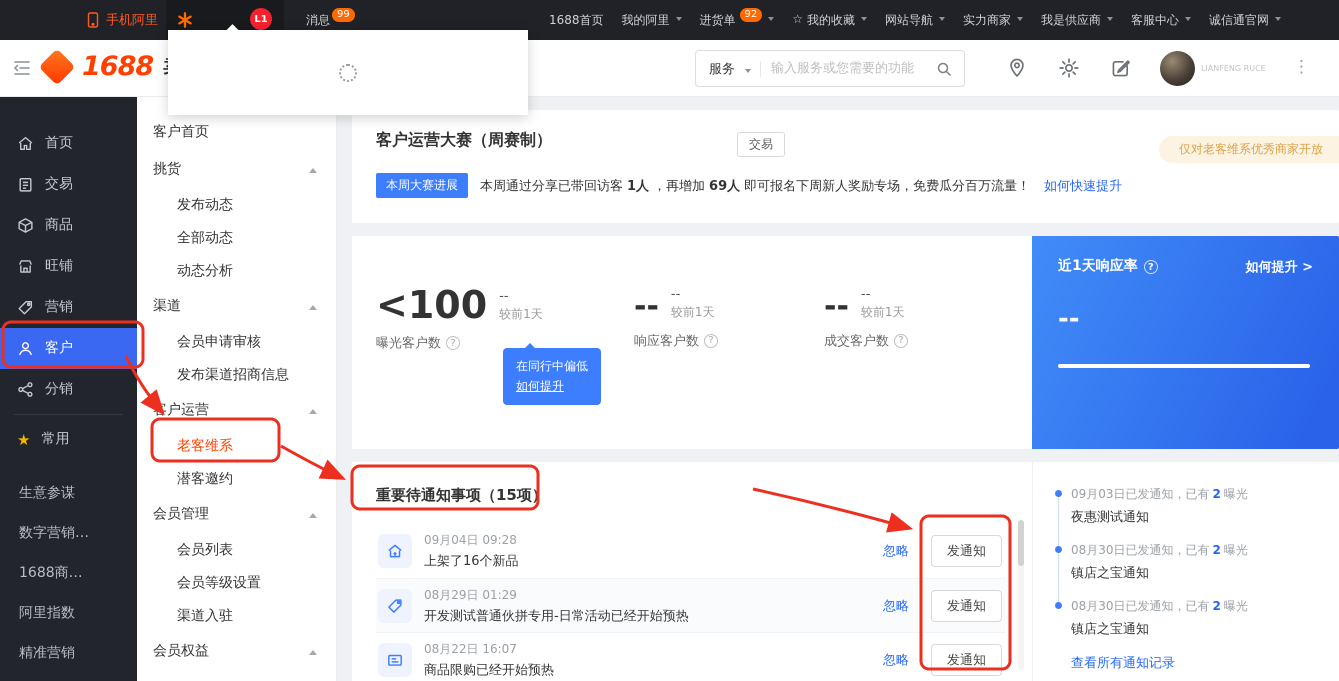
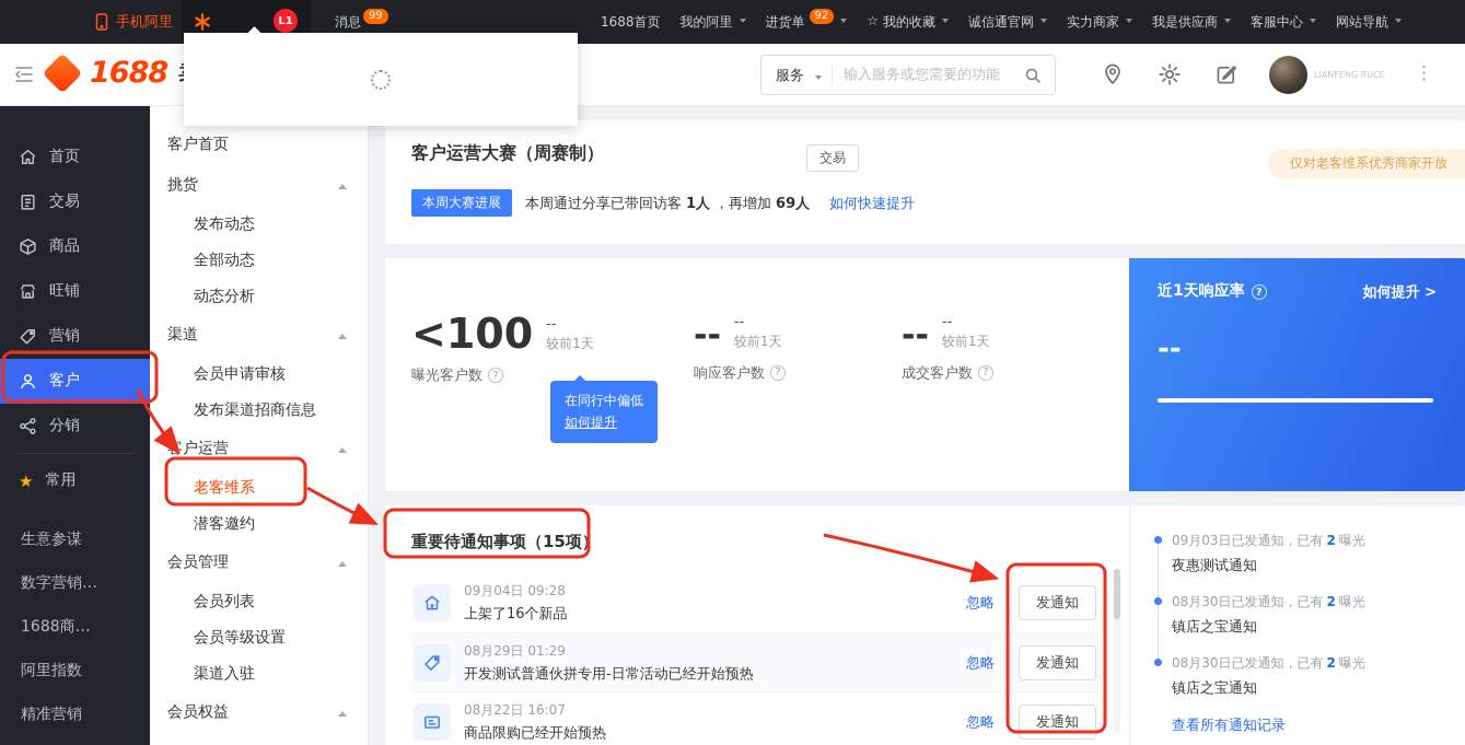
  手机阿里
  L1
  消息
  99
  1688首页
  我的阿里
  进货单
  92
  我的收藏
- 网站导航
+ 诚信通官网
  实力商家
  我是供应商
  客服中心
- 诚信通官网
+ 网站导航
  1688
  服务
  输入服务或您需要的功能
  LIANFENG RUCE
  首页
  交易
  商品
  旺铺
  营销
  客户
  分销
  常用
  生意参谋
  数字营销…
  1688商…
  阿里指数
  精准营销
  客户首页
  挑货
  发布动态
  全部动态
  动态分析
  渠道
  会员申请审核
  发布渠道招商信息
  户运营
  老客维系
  潜客邀约
  会员管理
  会员列表
  会员等级设置
  渠道入驻
  会员权益
  客户运营大赛（周赛制）
  交易
  仅对老客维系优秀商家开放
  本周大赛进展
  本周通过分享已带回访客
  1人
  ，再增加
  69人
- 即可报名下周新人奖励专场，免费瓜分百万流量！
  如何快速提升
  <100
  --
  较前1天
  曝光客户数
  在同行中偏低
  如何提升
  --
  --
  较前1天
  响应客户数
  --
  --
  较前1天
  成交客户数
  近1天响应率
  如何提升 >
  --
  重要待通知事项（15项
  09月04日 09:28
  上架了16个新品
  忽略
  发通知
  08月29日 01:29
  开发测试普通伙拼专用-日常活动已经开始预热
  忽略
  发通知
  08月22日 16:07
  商品限购已经开始预热
  忽略
  发通知
  09月03日已发通知，已有 2 曝光
  夜惠测试通知
  08月30日已发通知，已有 2 曝光
  镇店之宝通知
  08月30日已发通知，已有 2 曝光
  镇店之宝通知
  查看所有通知记录
